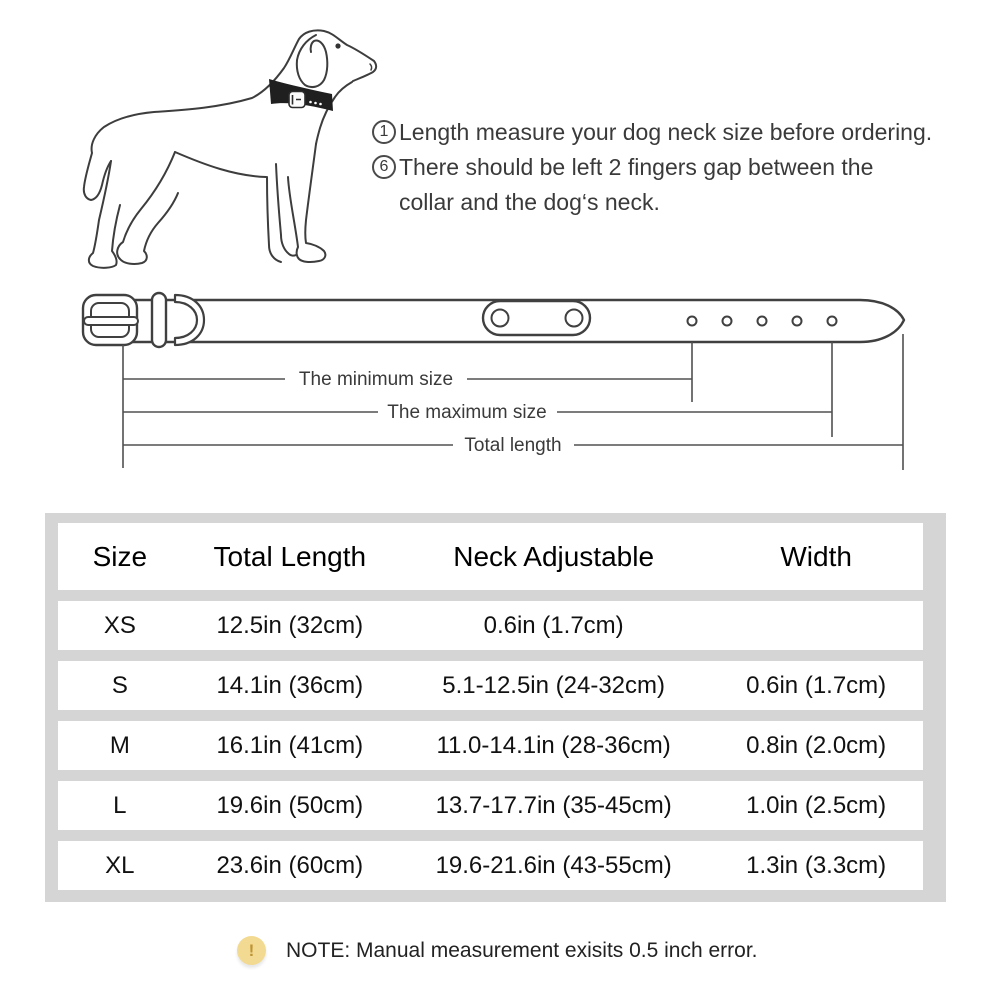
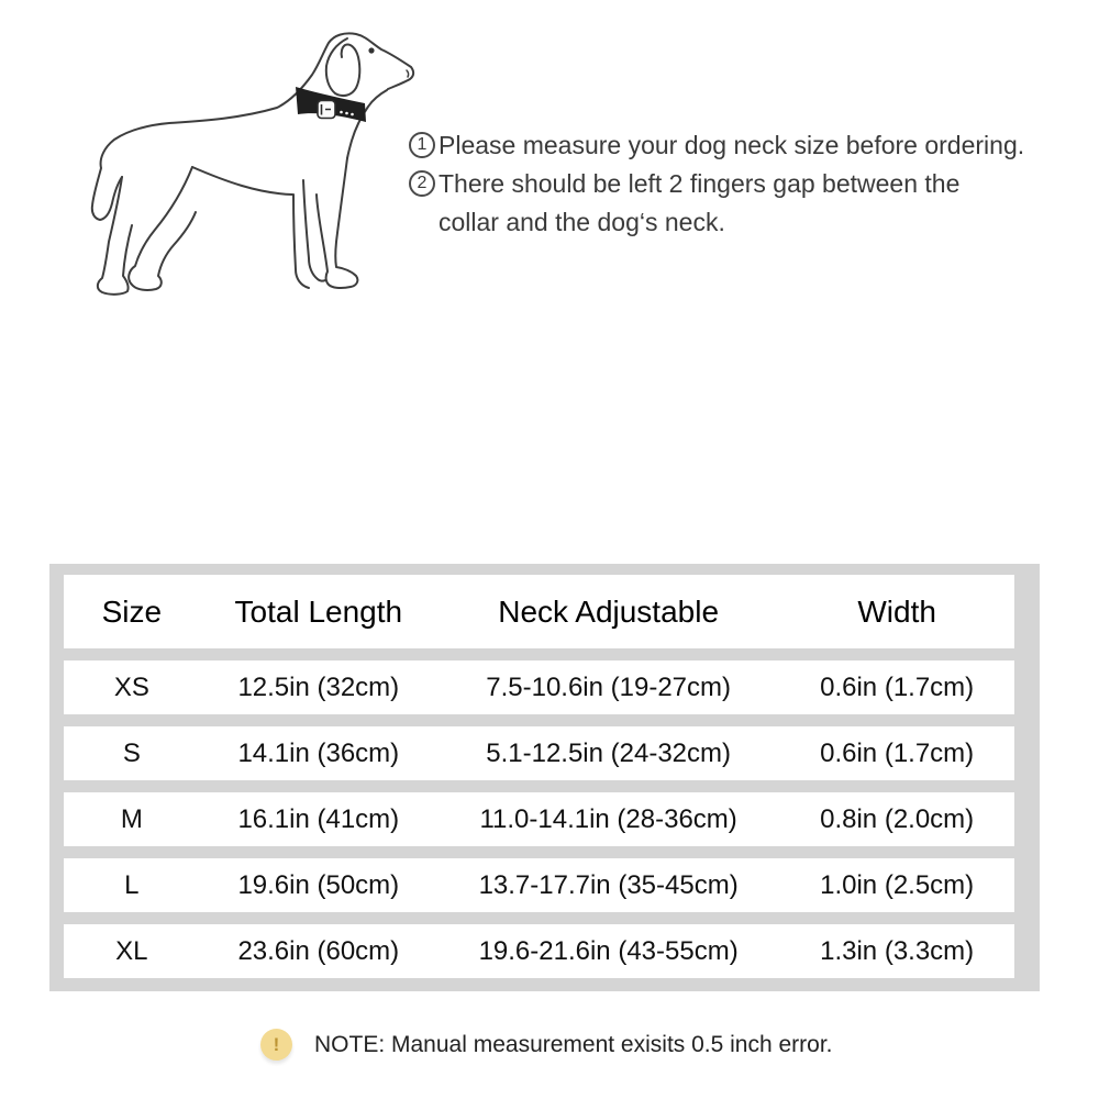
  1
- Length measure your dog neck size before ordering.
+ Please measure your dog neck size before ordering.
- 6
+ 2
  There should be left 2 fingers gap between the
  collar and the dog‘s neck.
- The minimum size
- The maximum size
- Total length
  Size
  Total Length
  Neck Adjustable
  Width
  XS
  12.5in (32cm)
+ 7.5-10.6in (19-27cm)
  0.6in (1.7cm)
  S
  14.1in (36cm)
  5.1-12.5in (24-32cm)
  0.6in (1.7cm)
  M
  16.1in (41cm)
  11.0-14.1in (28-36cm)
  0.8in (2.0cm)
  L
  19.6in (50cm)
  13.7-17.7in (35-45cm)
  1.0in (2.5cm)
  XL
  23.6in (60cm)
  19.6-21.6in (43-55cm)
  1.3in (3.3cm)
  !
  NOTE: Manual measurement exisits 0.5 inch error.
